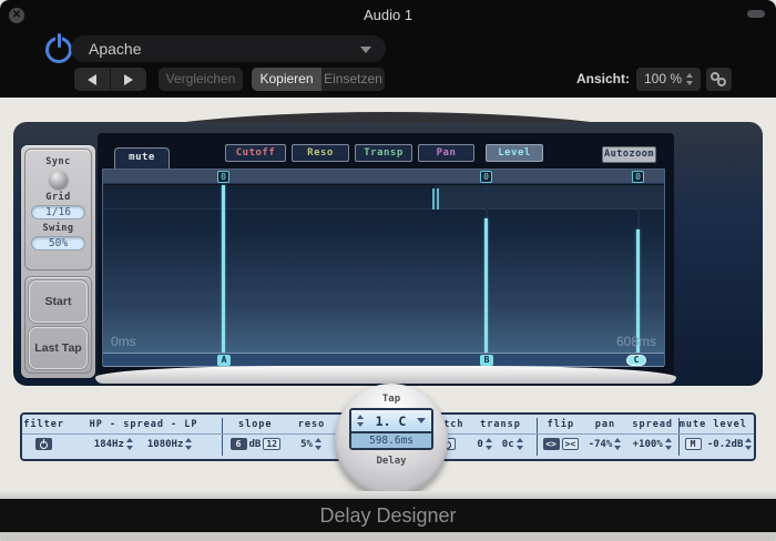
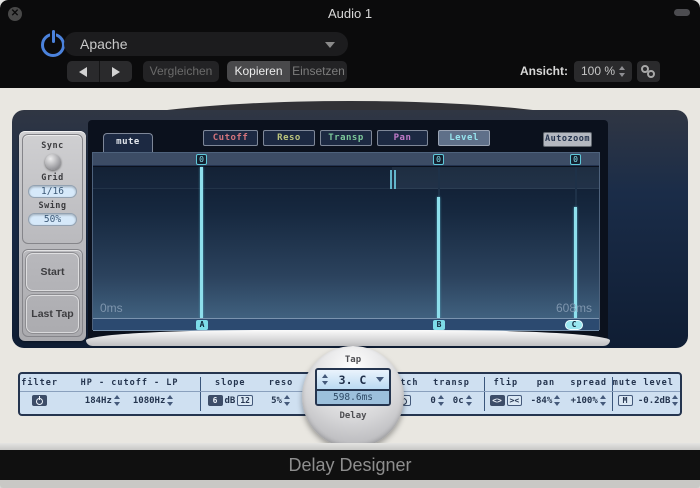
  ✕
  Audio 1
  Apache
  Vergleichen
  Kopieren
  Einsetzen
  Ansicht:
  100 %
  Sync
  Grid
  1/16
  Swing
  50%
  Start
  Last Tap
  mute
  Cutoff
  Reso
  Transp
  Pan
  Level
  Autozoom
  0
  0
  0
  0ms
  608ms
  A
  B
  C
  filter
- HP - spread - LP
+ HP - cutoff - LP
  184Hz
  1080Hz
  slope
  6
  dB
  12
  reso
  5%
  transp
  0
  0c
  flip
  <>
  ><
  pan
- -74%
+ -84%
  spread
  +100%
  mute
  M
  level
  -0.2dB
  Tap
- 1. C
+ 3. C
  598.6ms
  Delay
  Delay Designer
